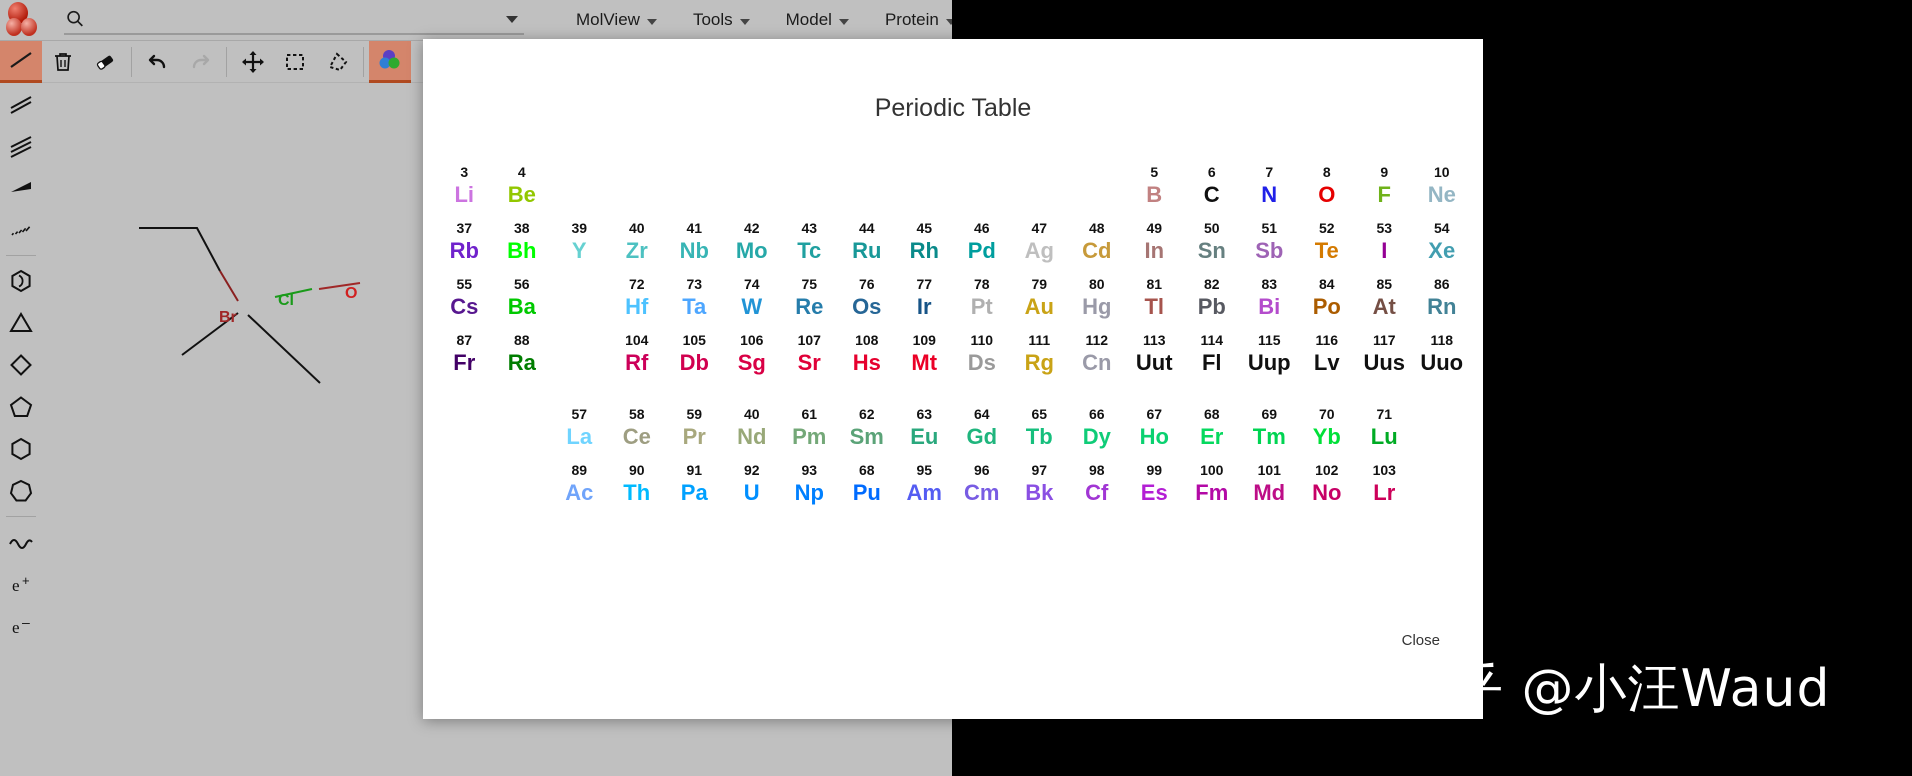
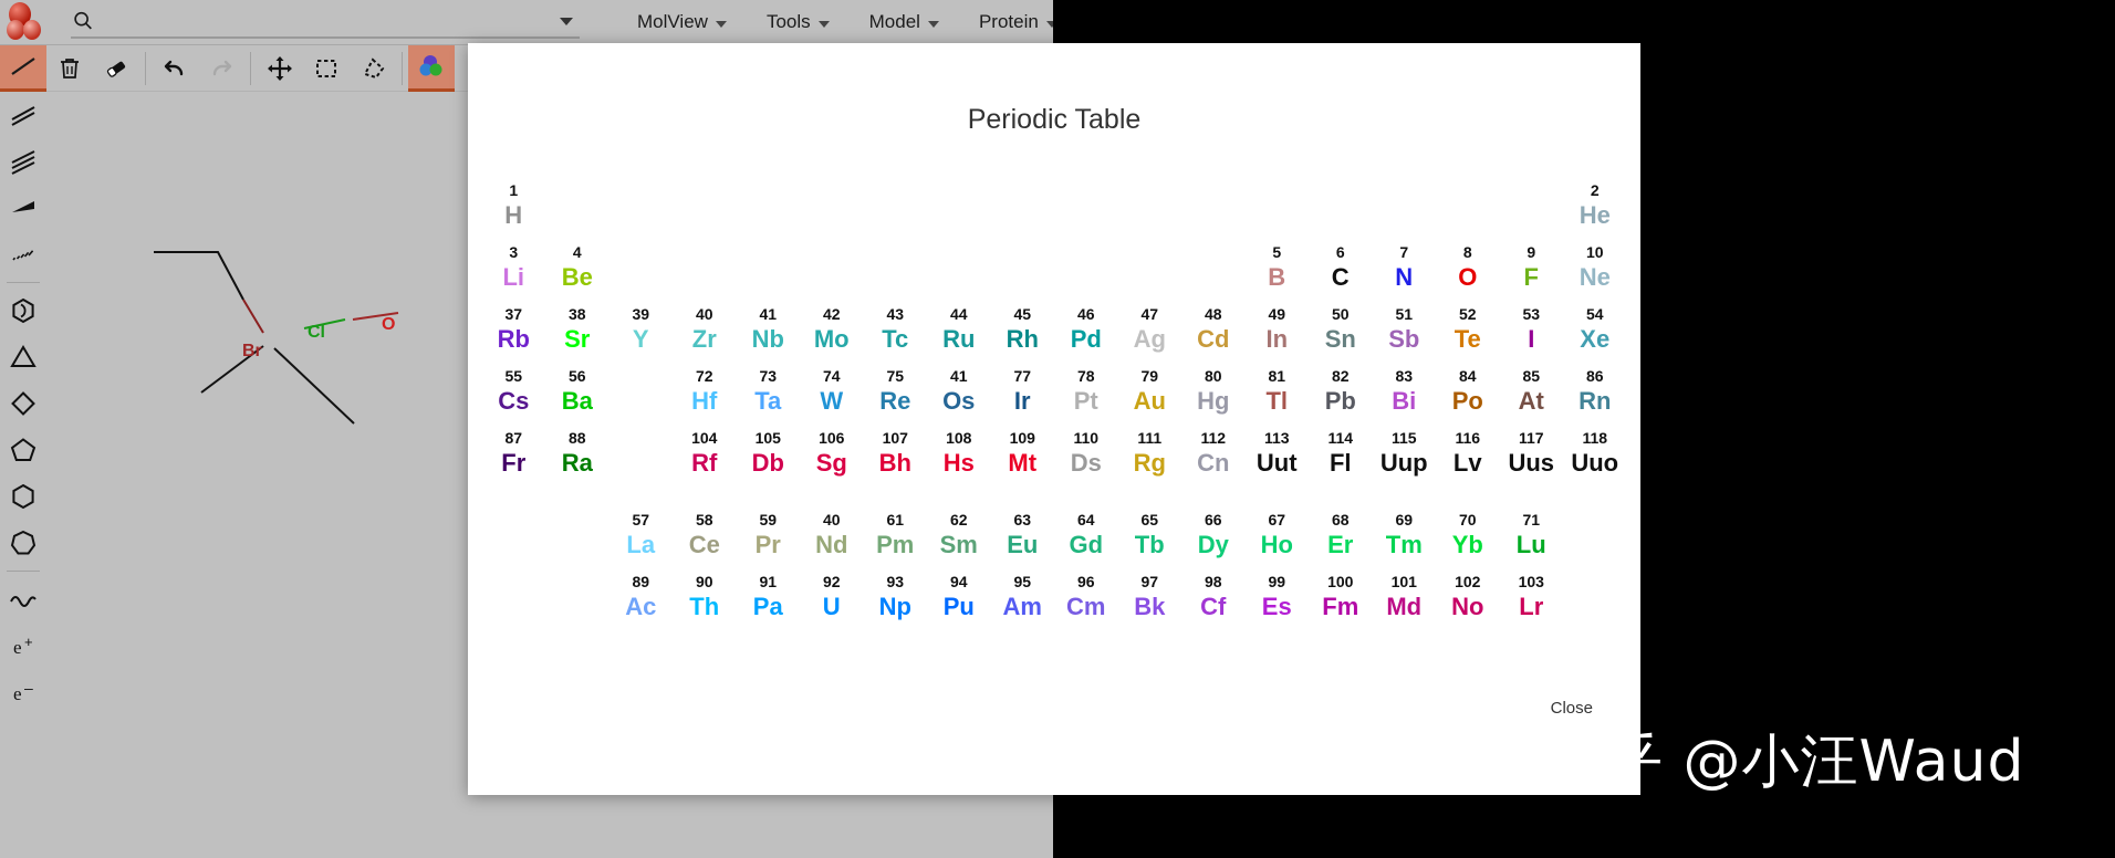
  MolView
  Tools
  Model
  Protein
  e
  +
  e
  –
  Br
  Cl
  O
  Periodic Table
+ 1H																	2He
  3Li	4Be											5B	6C	7N	8O	9F	10Ne
- 37Rb	38Bh	39Y	40Zr	41Nb	42Mo	43Tc	44Ru	45Rh	46Pd	47Ag	48Cd	49In	50Sn	51Sb	52Te	53I	54Xe
+ 37Rb	38Sr	39Y	40Zr	41Nb	42Mo	43Tc	44Ru	45Rh	46Pd	47Ag	48Cd	49In	50Sn	51Sb	52Te	53I	54Xe
- 55Cs	56Ba		72Hf	73Ta	74W	75Re	76Os	77Ir	78Pt	79Au	80Hg	81Tl	82Pb	83Bi	84Po	85At	86Rn
+ 55Cs	56Ba		72Hf	73Ta	74W	75Re	41Os	77Ir	78Pt	79Au	80Hg	81Tl	82Pb	83Bi	84Po	85At	86Rn
- 87Fr	88Ra		104Rf	105Db	106Sg	107Sr	108Hs	109Mt	110Ds	111Rg	112Cn	113Uut	114Fl	115Uup	116Lv	117Uus	118Uuo
+ 87Fr	88Ra		104Rf	105Db	106Sg	107Bh	108Hs	109Mt	110Ds	111Rg	112Cn	113Uut	114Fl	115Uup	116Lv	117Uus	118Uuo
  		57La	58Ce	59Pr	40Nd	61Pm	62Sm	63Eu	64Gd	65Tb	66Dy	67Ho	68Er	69Tm	70Yb	71Lu
- 		89Ac	90Th	91Pa	92U	93Np	68Pu	95Am	96Cm	97Bk	98Cf	99Es	100Fm	101Md	102No	103Lr
+ 		89Ac	90Th	91Pa	92U	93Np	94Pu	95Am	96Cm	97Bk	98Cf	99Es	100Fm	101Md	102No	103Lr
  Close
  知乎 @小汪Waud
